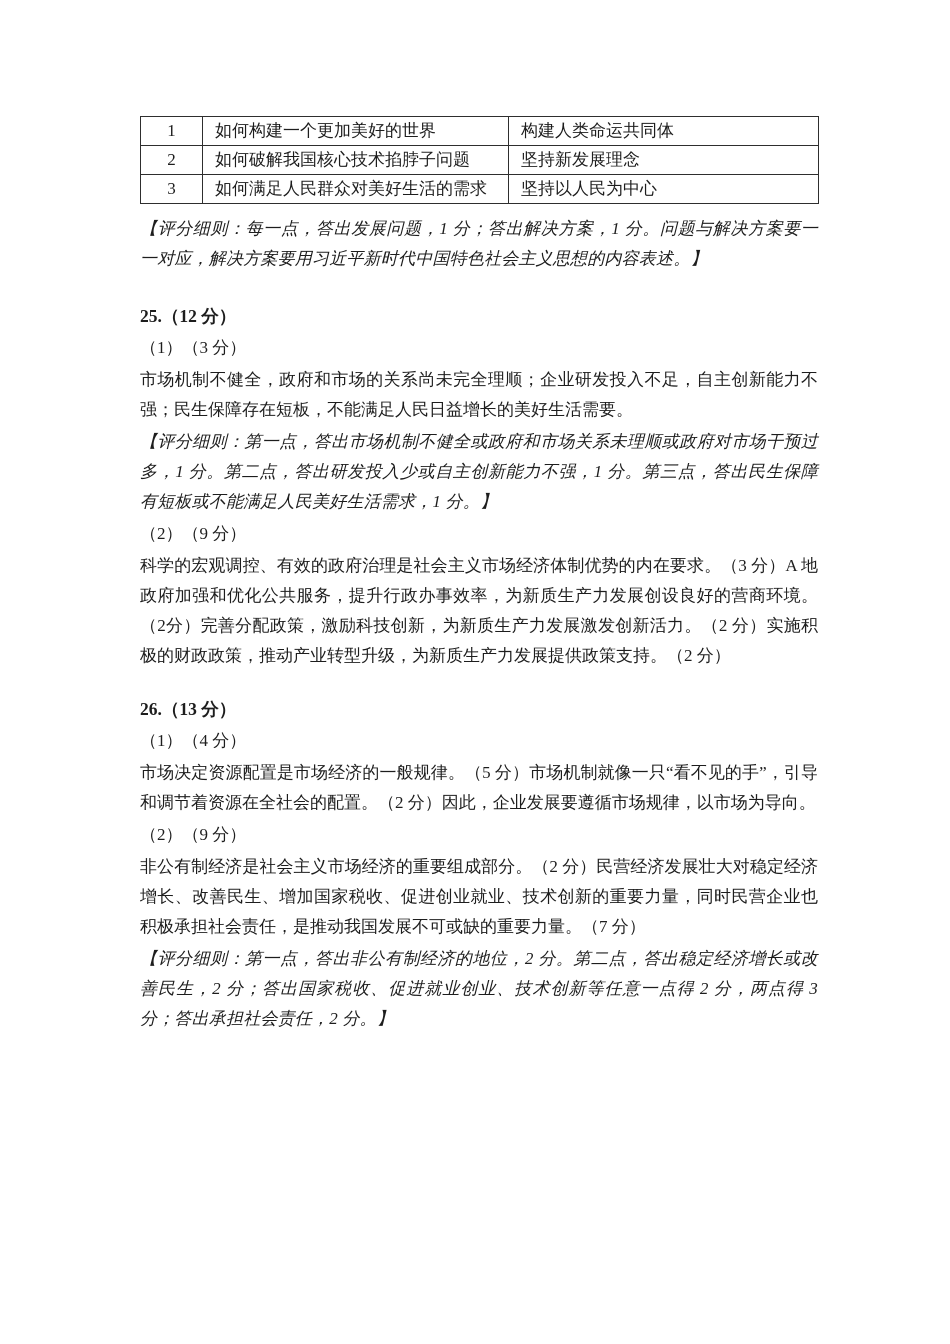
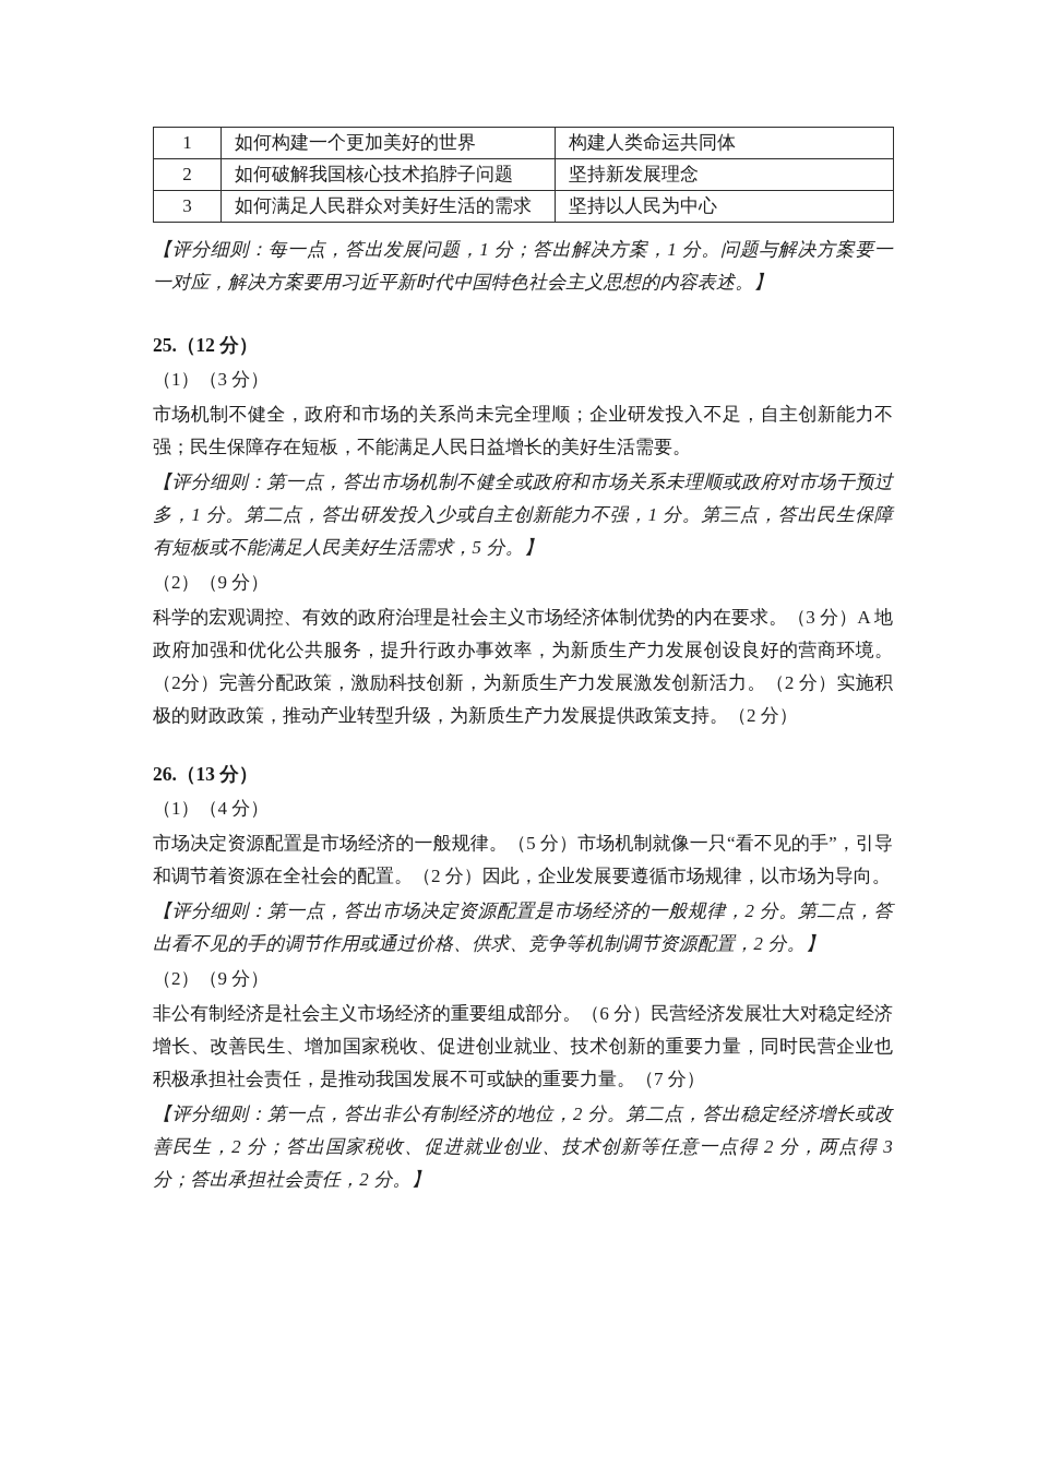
  1	如何构建一个更加美好的世界	构建人类命运共同体
  2	如何破解我国核心技术掐脖子问题	坚持新发展理念
  3	如何满足人民群众对美好生活的需求	坚持以人民为中心
  【评分细则：每一点，答出发展问题，1 分；答出解决方案，1 分。问题与解决方案要一一对应，解决方案要用习近平新时代中国特色社会主义思想的内容表述。】
  25.（12 分）
  （1）（3 分）
  市场机制不健全，政府和市场的关系尚未完全理顺；企业研发投入不足，自主创新能力不强；民生保障存在短板，不能满足人民日益增长的美好生活需要。
- 【评分细则：第一点，答出市场机制不健全或政府和市场关系未理顺或政府对市场干预过多，1 分。第二点，答出研发投入少或自主创新能力不强，1 分。第三点，答出民生保障有短板或不能满足人民美好生活需求，1 分。】
+ 【评分细则：第一点，答出市场机制不健全或政府和市场关系未理顺或政府对市场干预过多，1 分。第二点，答出研发投入少或自主创新能力不强，1 分。第三点，答出民生保障有短板或不能满足人民美好生活需求，5 分。】
  （2）（9 分）
  科学的宏观调控、有效的政府治理是社会主义市场经济体制优势的内在要求。（3 分）A 地政府加强和优化公共服务，提升行政办事效率，为新质生产力发展创设良好的营商环境。（2分）完善分配政策，激励科技创新，为新质生产力发展激发创新活力。（2 分）实施积极的财政政策，推动产业转型升级，为新质生产力发展提供政策支持。（2 分）
  26.（13 分）
  （1）（4 分）
  市场决定资源配置是市场经济的一般规律。（5 分）市场机制就像一只“看不见的手”，引导和调节着资源在全社会的配置。（2 分）因此，企业发展要遵循市场规律，以市场为导向。
+ 【评分细则：第一点，答出市场决定资源配置是市场经济的一般规律，2 分。第二点，答出看不见的手的调节作用或通过价格、供求、竞争等机制调节资源配置，2 分。】
  （2）（9 分）
- 非公有制经济是社会主义市场经济的重要组成部分。（2 分）民营经济发展壮大对稳定经济增长、改善民生、增加国家税收、促进创业就业、技术创新的重要力量，同时民营企业也积极承担社会责任，是推动我国发展不可或缺的重要力量。（7 分）
+ 非公有制经济是社会主义市场经济的重要组成部分。（6 分）民营经济发展壮大对稳定经济增长、改善民生、增加国家税收、促进创业就业、技术创新的重要力量，同时民营企业也积极承担社会责任，是推动我国发展不可或缺的重要力量。（7 分）
  【评分细则：第一点，答出非公有制经济的地位，2 分。第二点，答出稳定经济增长或改善民生，2 分；答出国家税收、促进就业创业、技术创新等任意一点得 2 分，两点得 3 分；答出承担社会责任，2 分。】
